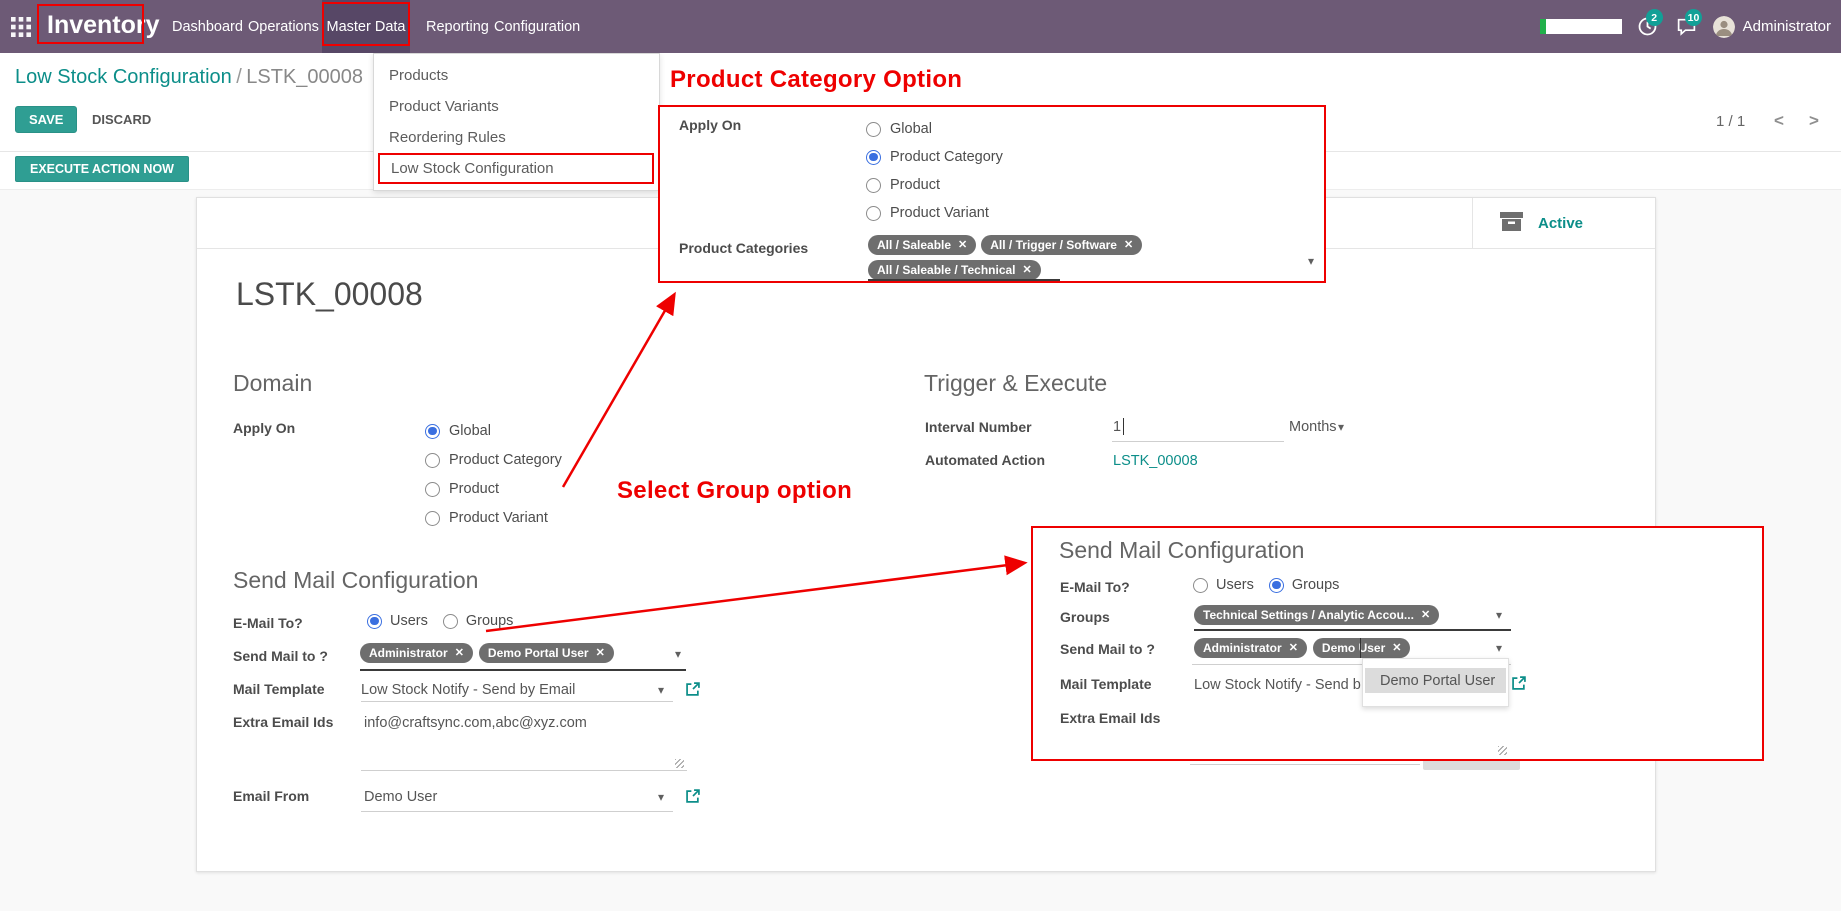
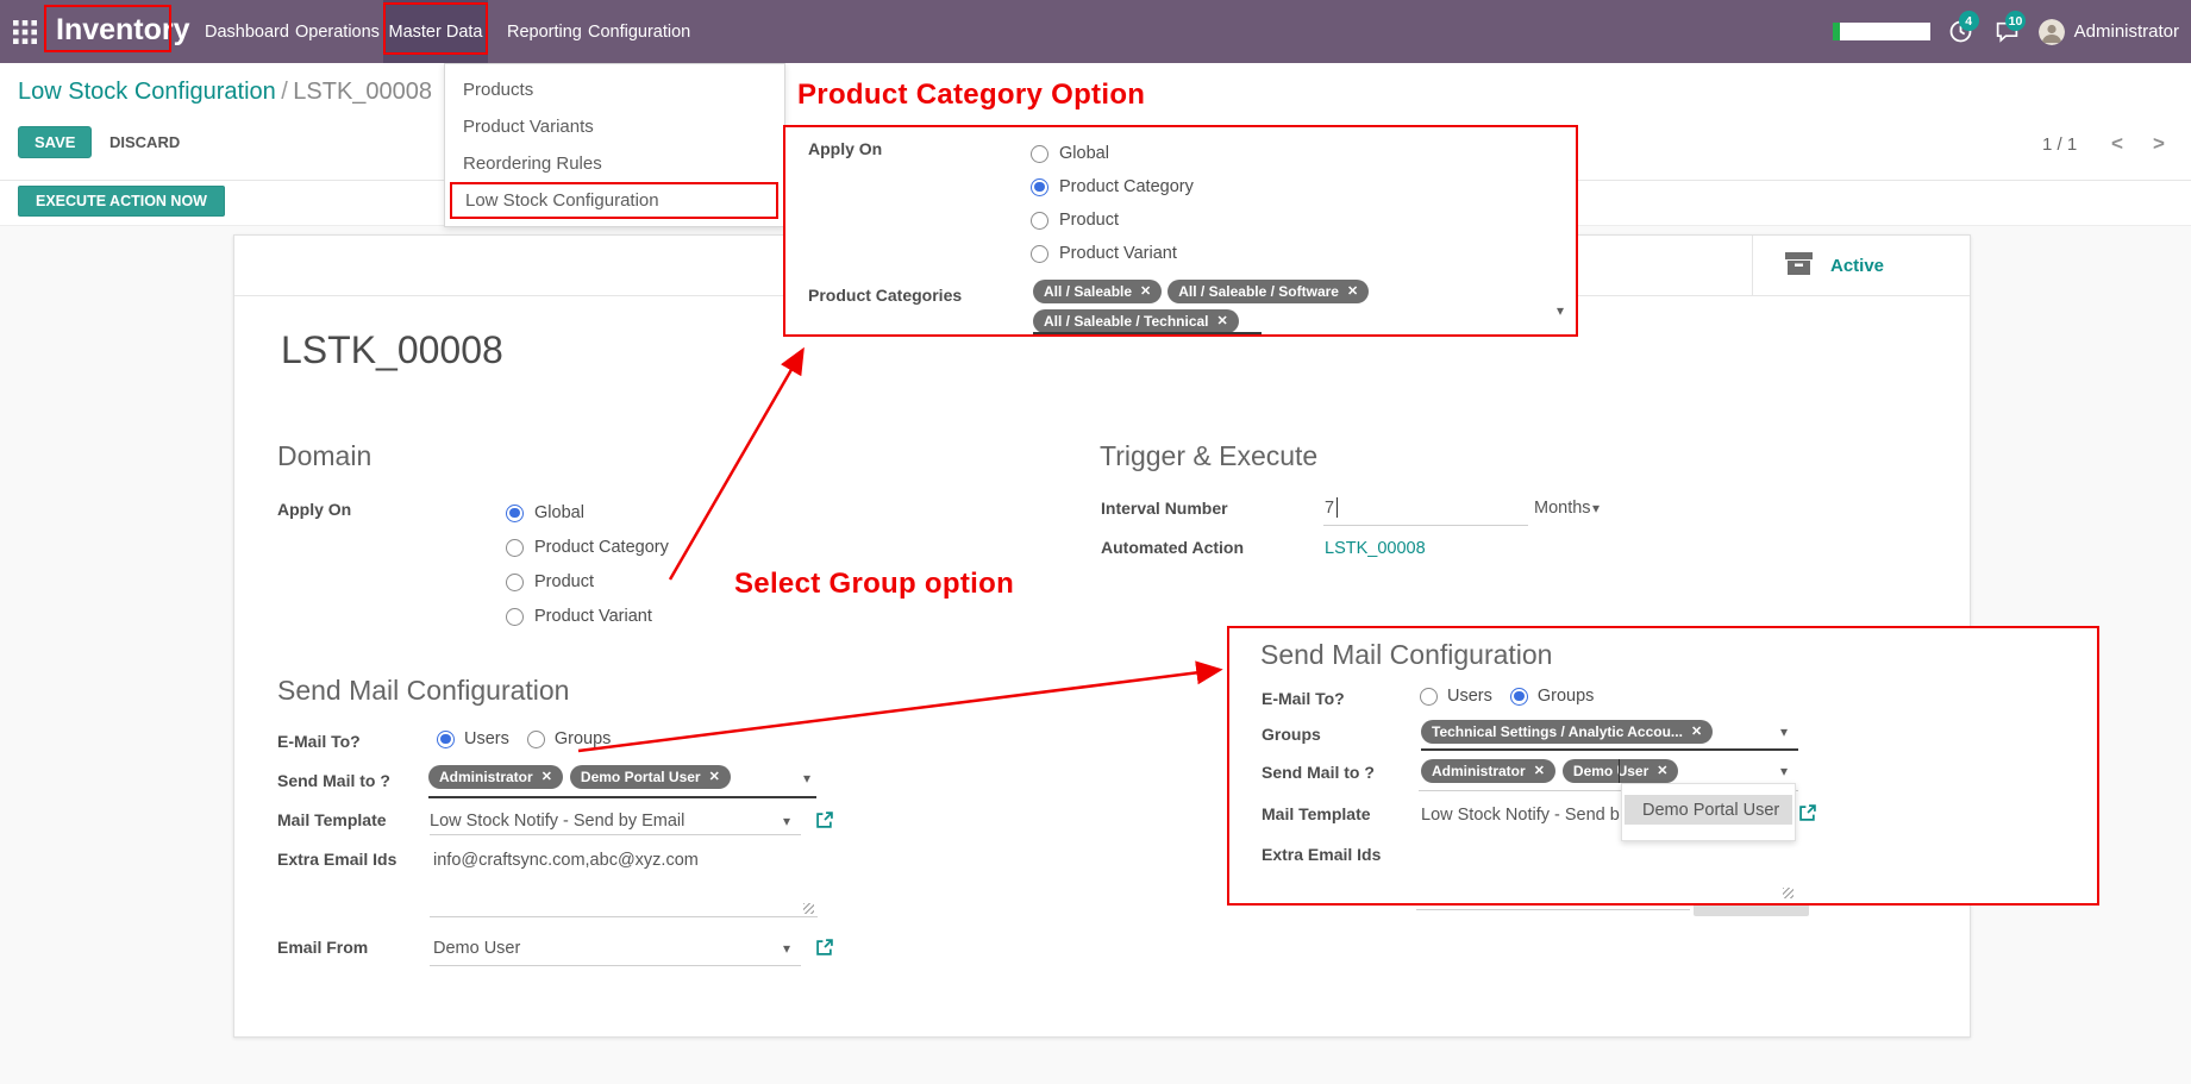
  Inventory
  Dashboard
  Operations
  Master Data
  Reporting
  Configuration
- 2
+ 4
  10
  Administrator
  Low Stock Configuration / LSTK_00008
  SAVE
  DISCARD
  1 / 1
  <
  >
  EXECUTE ACTION NOW
  Active
  LSTK_00008
  Domain
  Apply On
  Global
  Product Category
  Product
  Product Variant
  Trigger & Execute
  Interval Number
- 1
+ 7
  Months
  ▾
  Automated Action
  LSTK_00008
  Send Mail Configuration
  E-Mail To?
  Users
  Groups
  Send Mail to ?
  Administrator
  ✕
  Demo Portal User
  ✕
  ▾
  Mail Template
  Low Stock Notify - Send by Email
  ▾
  Extra Email Ids
  info@craftsync.com,abc@xyz.com
  Email From
  Demo User
  ▾
  Products
  Product Variants
  Reordering Rules
  Low Stock Configuration
  Product Category Option
  Apply On
  Global
  Product Category
  Product
  Product Variant
  Product Categories
  All / Saleable
  ✕
- All / Trigger / Software
+ All / Saleable / Software
  ✕
  All / Saleable / Technical
  ✕
  ▾
  Select Group option
  Send Mail Configuration
  E-Mail To?
  Users
  Groups
  Groups
  Technical Settings / Analytic Accou...
  ✕
  ▾
  Send Mail to ?
  Administrator
  ✕
  Demo User
  ✕
  ▾
  Mail Template
  Low Stock Notify - Send b
  Extra Email Ids
  Demo Portal User
